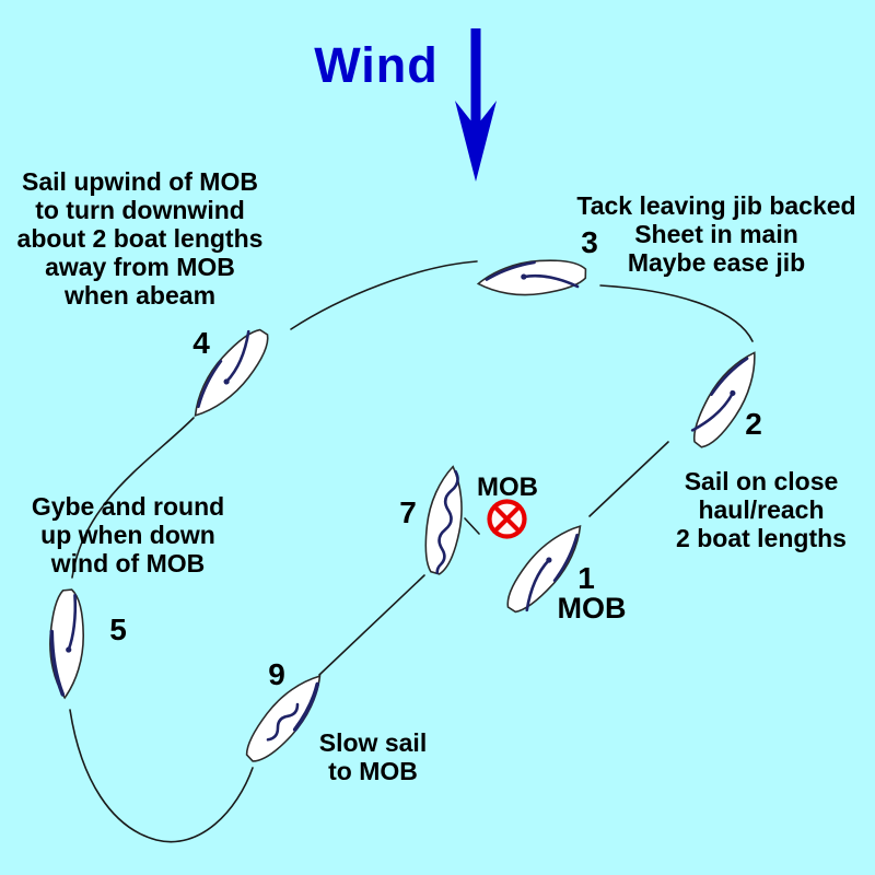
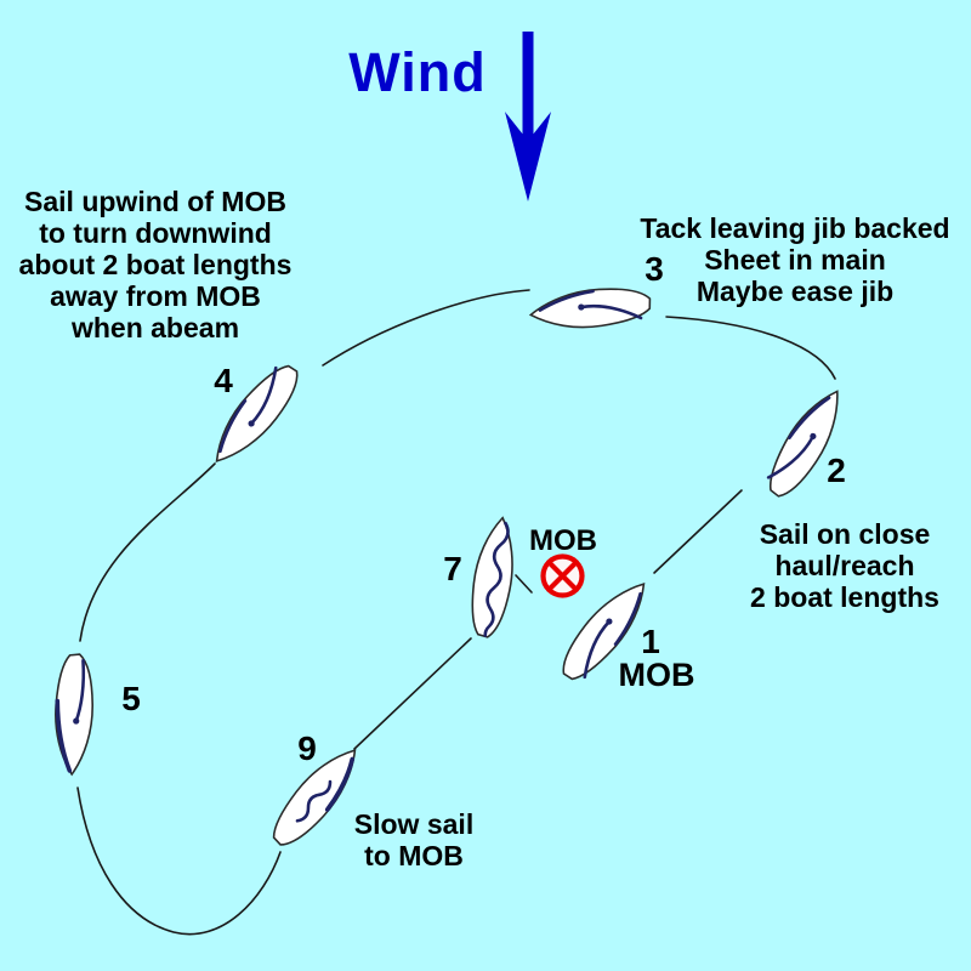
  Wind
  Sail upwind of MOB
  to turn downwind
  about 2 boat lengths
  away from MOB
  when abeam
  Tack leaving jib backed
  Sheet in main
  Maybe ease jib
  Sail on close
  haul/reach
  2 boat lengths
- Gybe and round
- up when down
- wind of MOB
  Slow sail
  to MOB
  MOB
  1
  MOB
  2
  3
  4
  5
  9
  7
